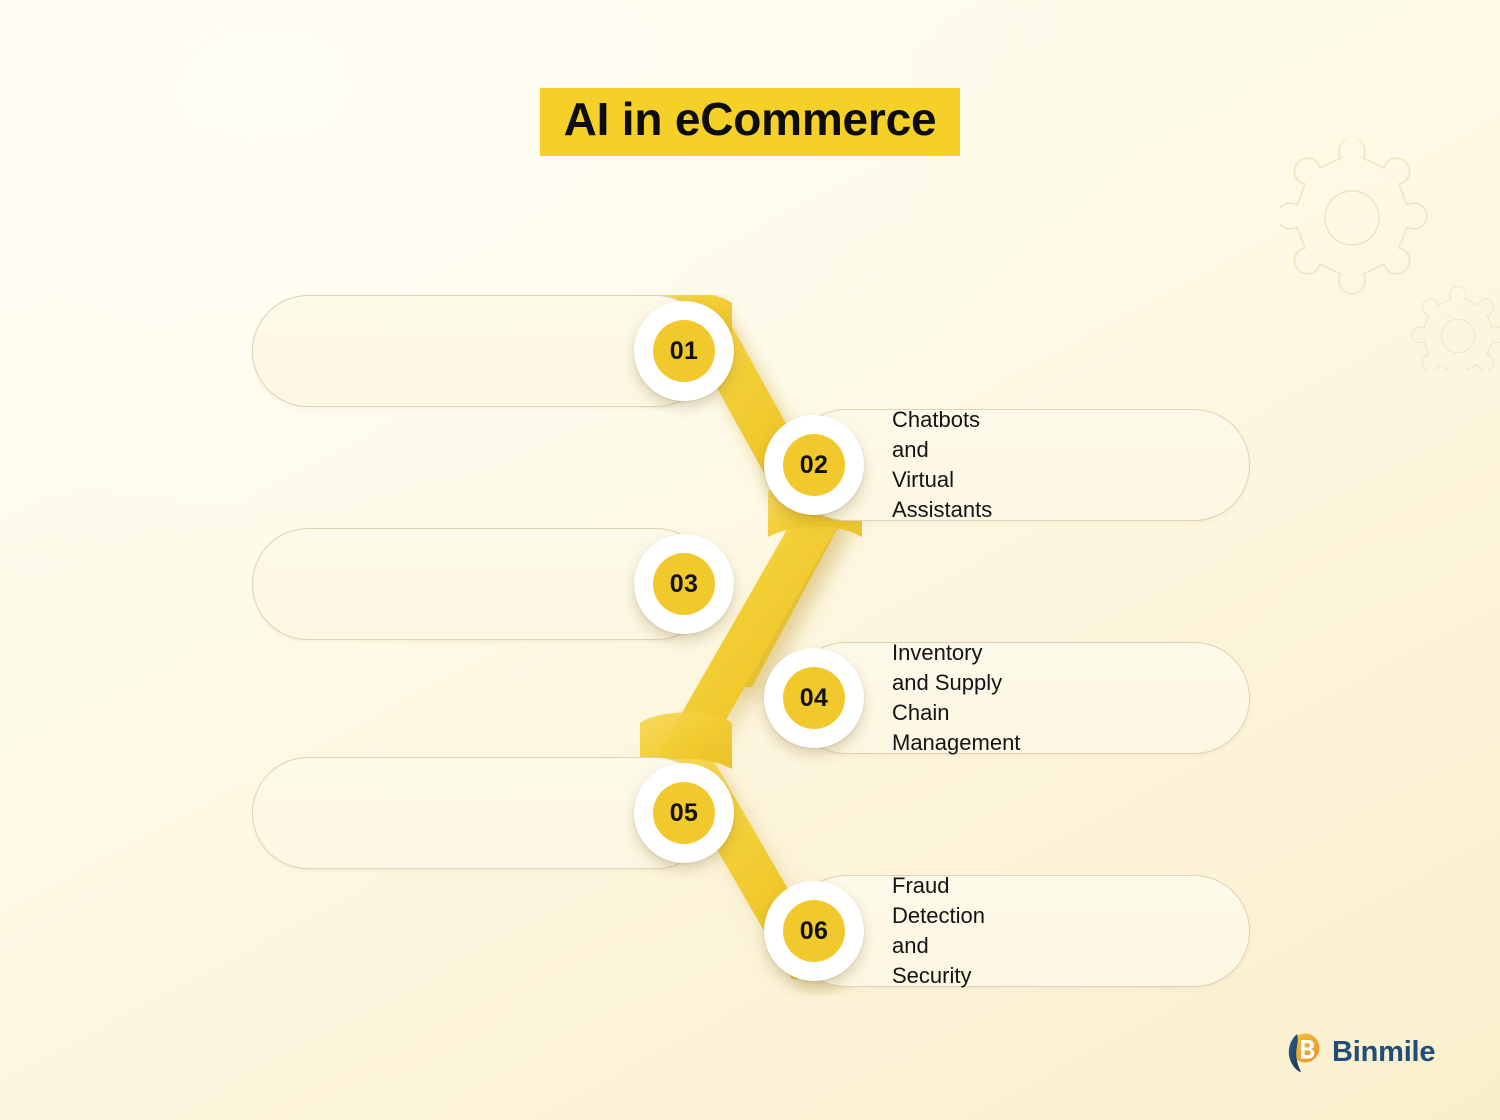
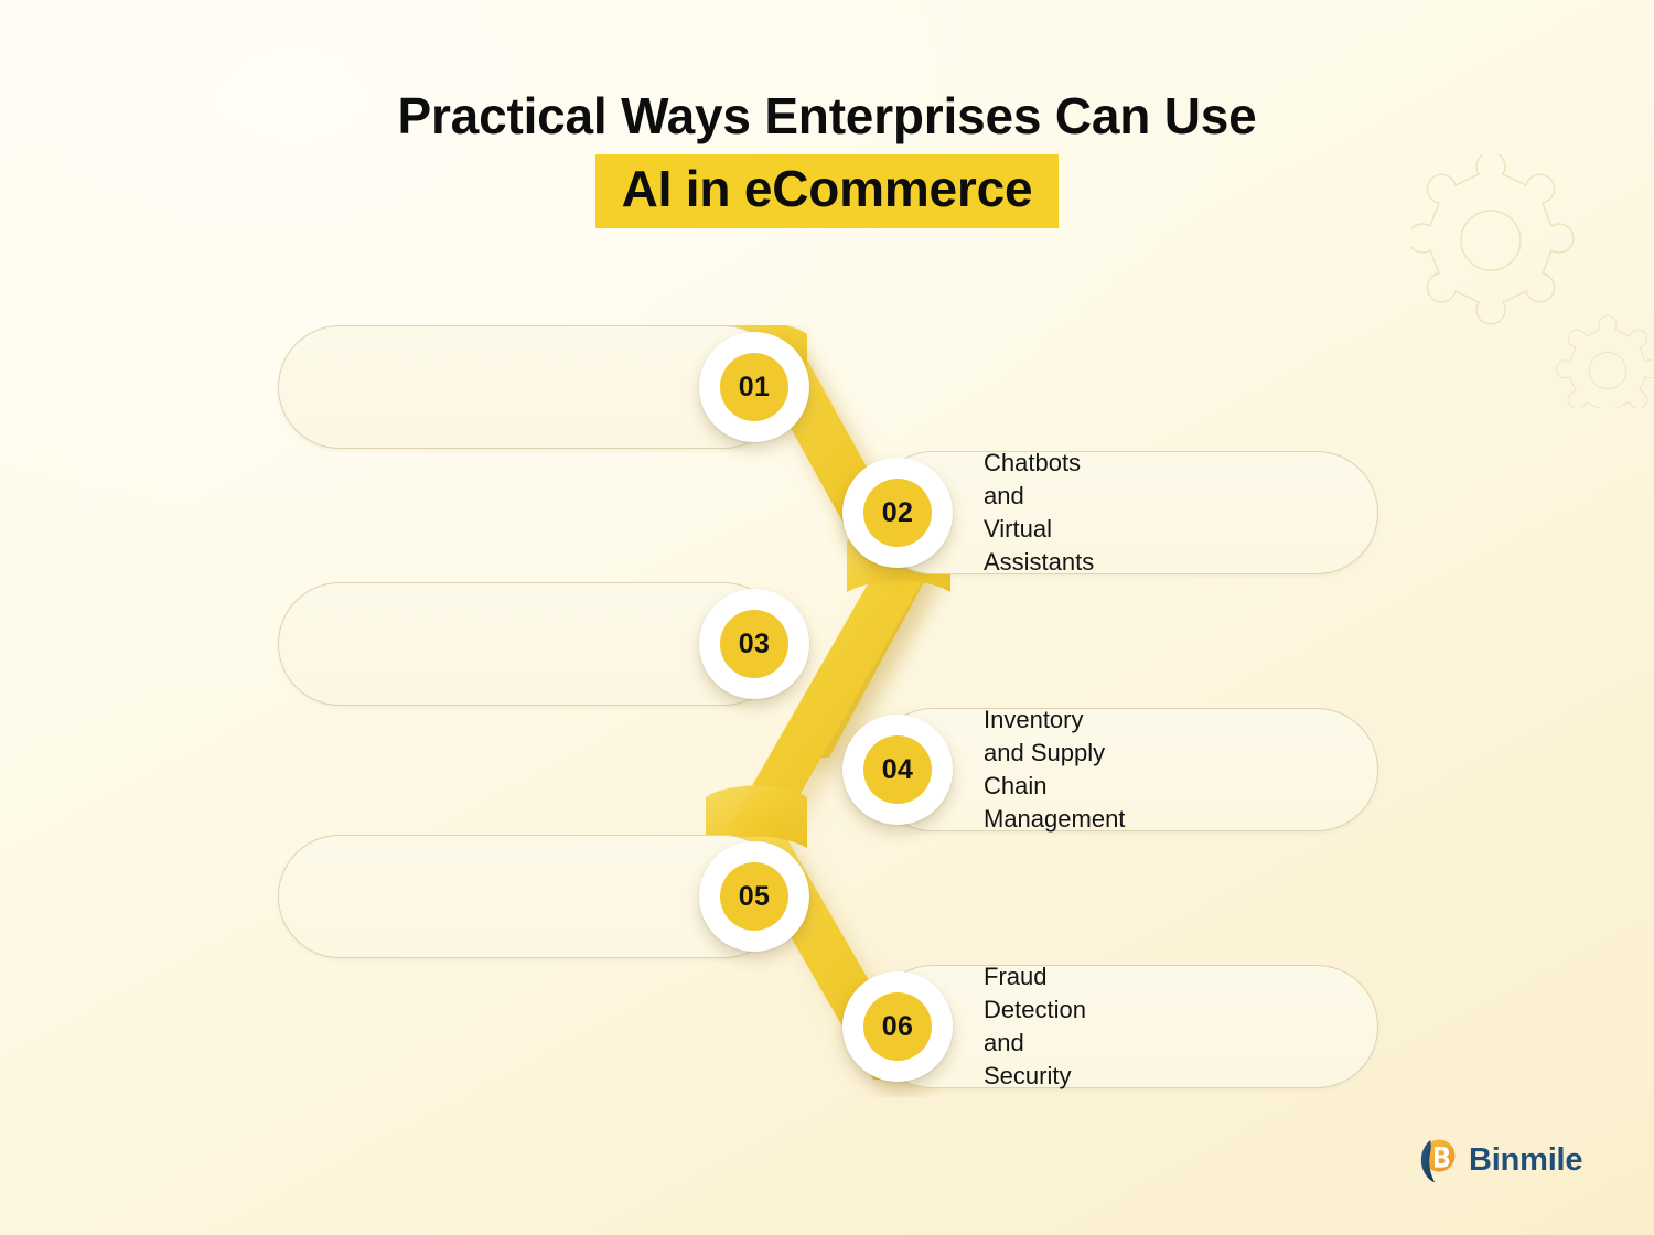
+ Practical Ways Enterprises Can Use
  AI in eCommerce
  01
  Chatbots and
  Virtual Assistants
  02
  03
  Inventory and Supply
  Chain Management
  04
  05
  Fraud Detection
  and Security
  06
  Binmile
